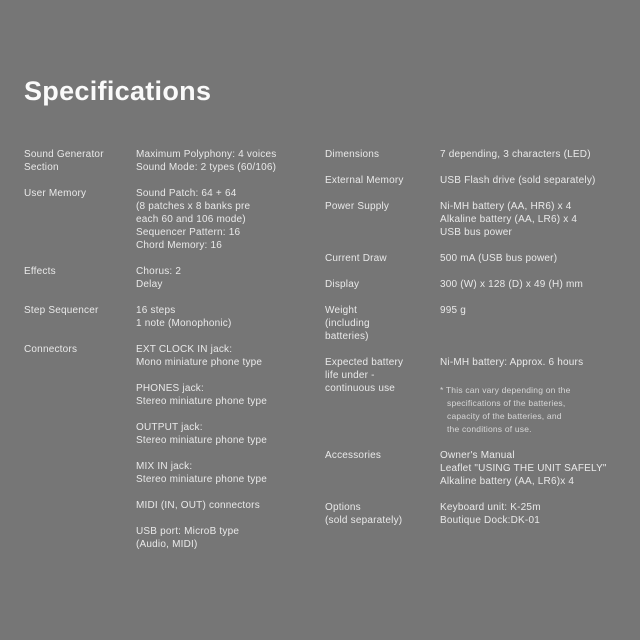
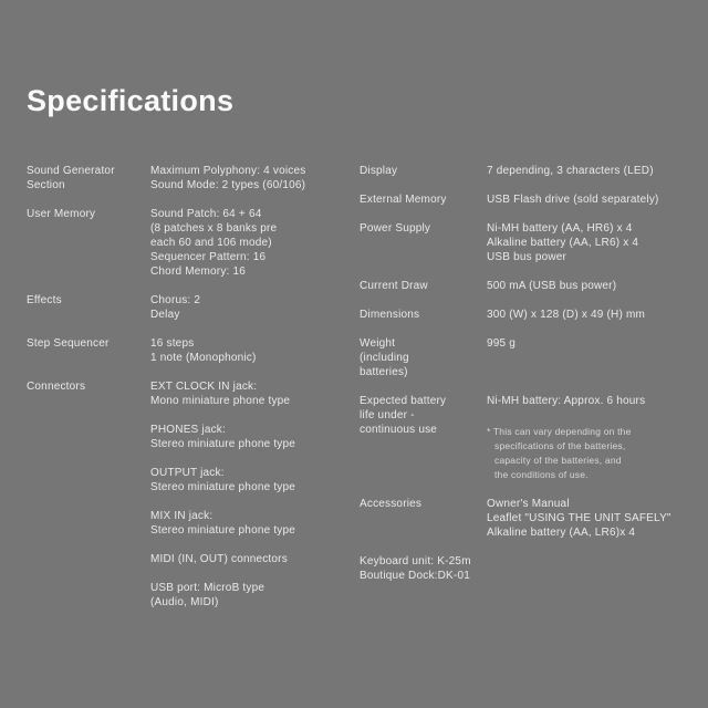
  Specifications
  Sound Generator
  Section
  Maximum Polyphony: 4 voices
  Sound Mode: 2 types (60/106)
  User Memory
  Sound Patch: 64 + 64
  (8 patches x 8 banks pre
  each 60 and 106 mode)
  Sequencer Pattern: 16
  Chord Memory: 16
  Effects
  Chorus: 2
  Delay
  Step Sequencer
  16 steps
  1 note (Monophonic)
  Connectors
  EXT CLOCK IN jack:
  Mono miniature phone type
  PHONES jack:
  Stereo miniature phone type
  OUTPUT jack:
  Stereo miniature phone type
  MIX IN jack:
  Stereo miniature phone type
  MIDI (IN, OUT) connectors
  USB port: MicroB type
  (Audio, MIDI)
- Dimensions
+ Display
  7 depending, 3 characters (LED)
  External Memory
  USB Flash drive (sold separately)
  Power Supply
  Ni-MH battery (AA, HR6) x 4
  Alkaline battery (AA, LR6) x 4
  USB bus power
  Current Draw
  500 mA (USB bus power)
- Display
+ Dimensions
  300 (W) x 128 (D) x 49 (H) mm
  Weight
  (including
  batteries)
  995 g
  Expected battery
  life under -
  continuous use
  Ni-MH battery: Approx. 6 hours
  * This can vary depending on the
  specifications of the batteries,
  capacity of the batteries, and
  the conditions of use.
  Accessories
  Owner's Manual
  Leaflet "USING THE UNIT SAFELY"
  Alkaline battery (AA, LR6)x 4
- Options
- (sold separately)
  Keyboard unit: K-25m
  Boutique Dock:DK-01
